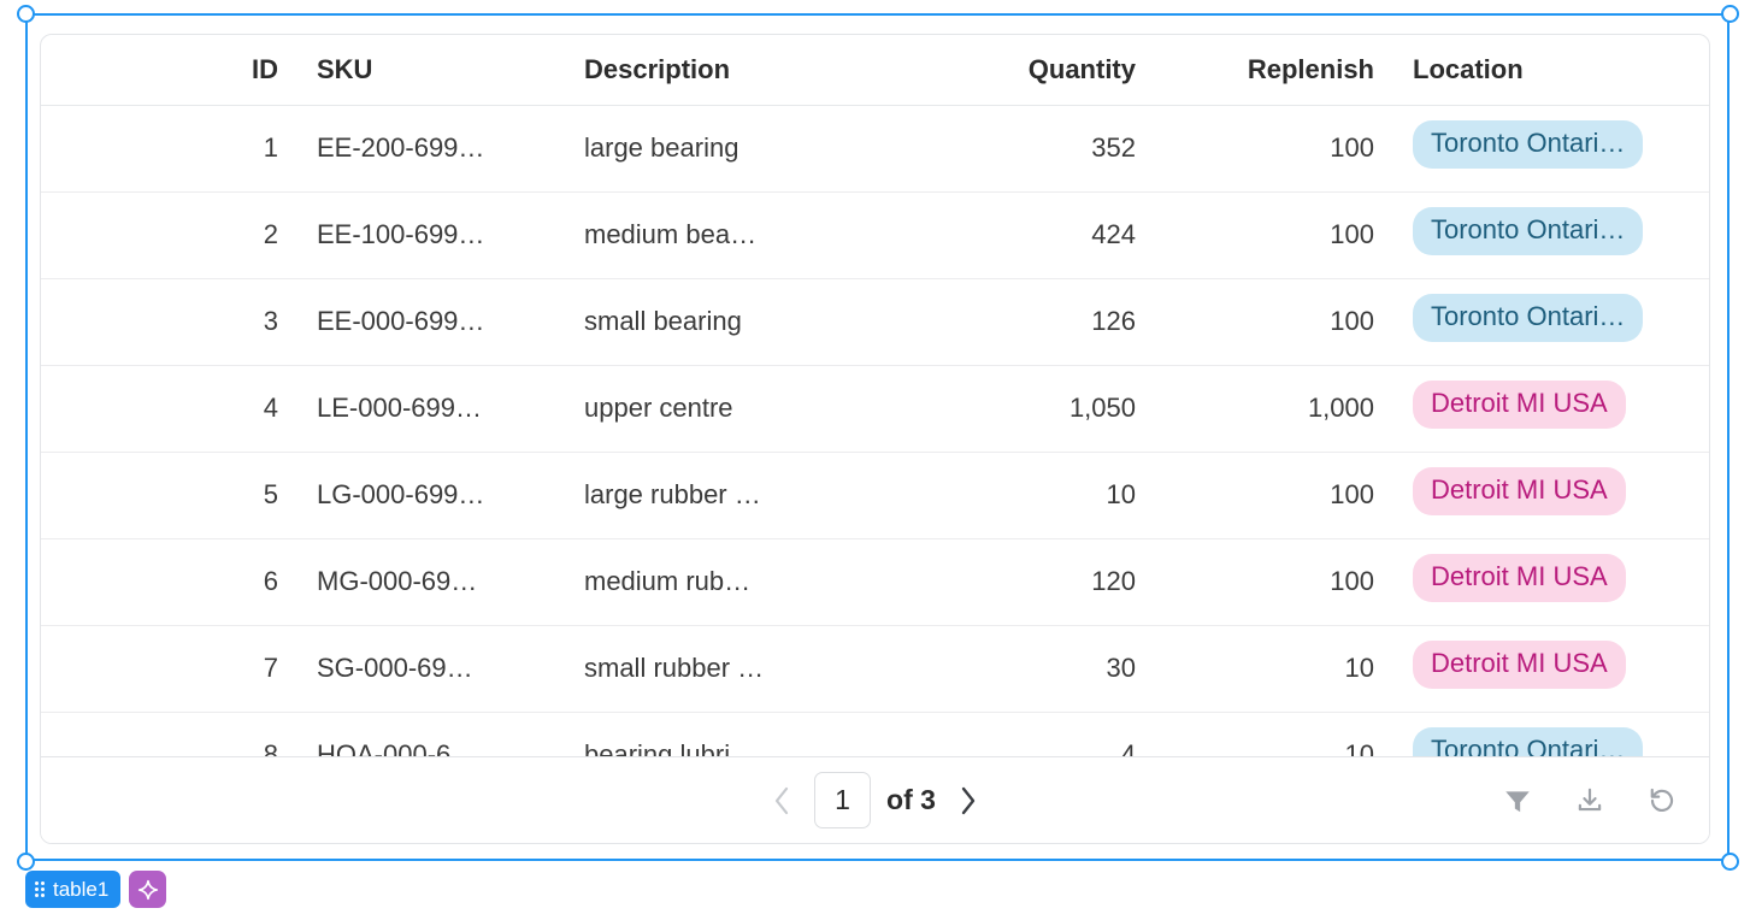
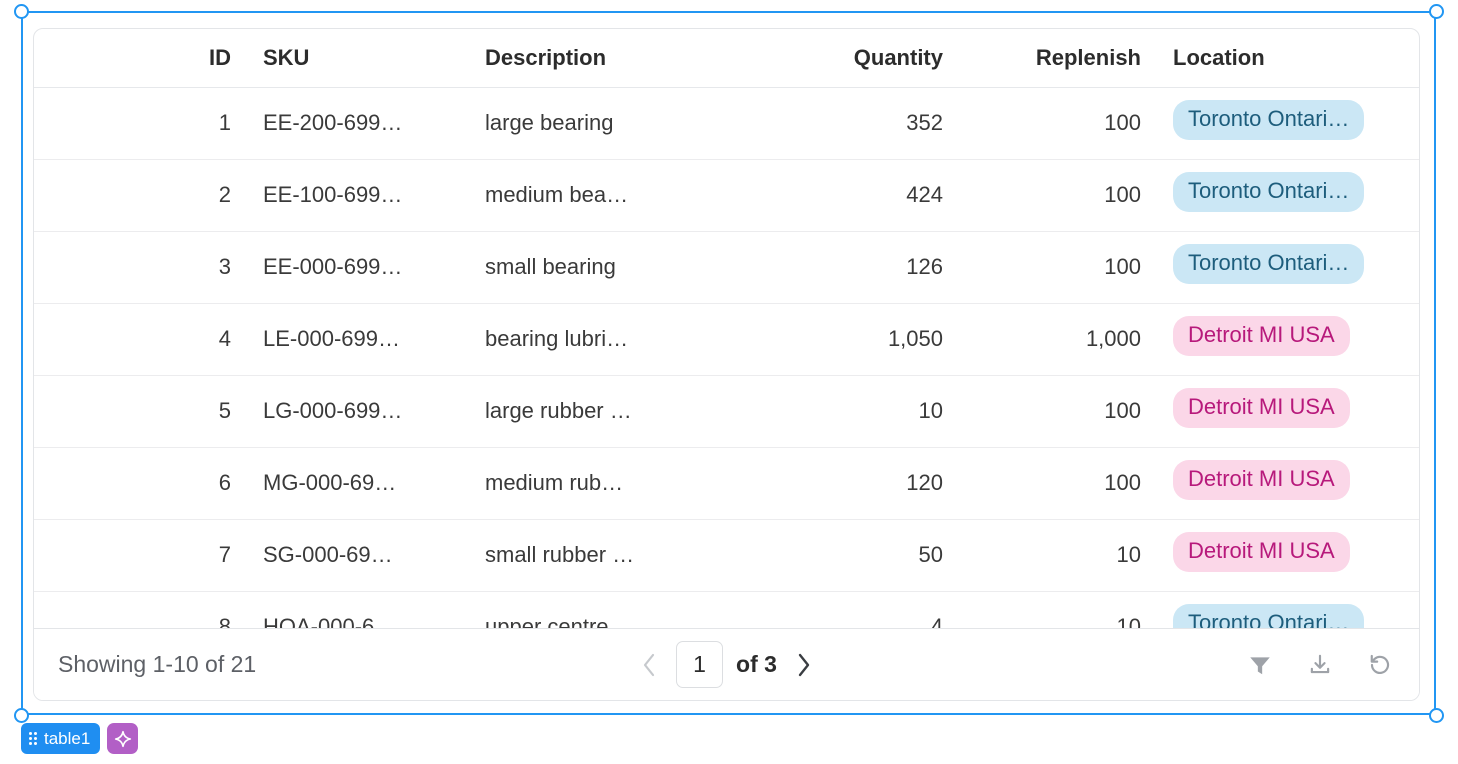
  ID	SKU	Description	Quantity	Replenish	Location
  1	EE-200-699…	large bearing	352	100	Toronto Ontari…
  2	EE-100-699…	medium bea…	424	100	Toronto Ontari…
  3	EE-000-699…	small bearing	126	100	Toronto Ontari…
- 4	LE-000-699…	upper centre	1,050	1,000	Detroit MI USA
+ 4	LE-000-699…	bearing lubri…	1,050	1,000	Detroit MI USA
  5	LG-000-699…	large rubber …	10	100	Detroit MI USA
  6	MG-000-69…	medium rub…	120	100	Detroit MI USA
- 7	SG-000-69…	small rubber …	30	10	Detroit MI USA
+ 7	SG-000-69…	small rubber …	50	10	Detroit MI USA
- 8	HOA-000-6…	bearing lubri…	4	10	Toronto Ontari…
+ 8	HOA-000-6…	upper centre	4	10	Toronto Ontari…
+ Showing 1-10 of 21
  1
  of 3
  table1
